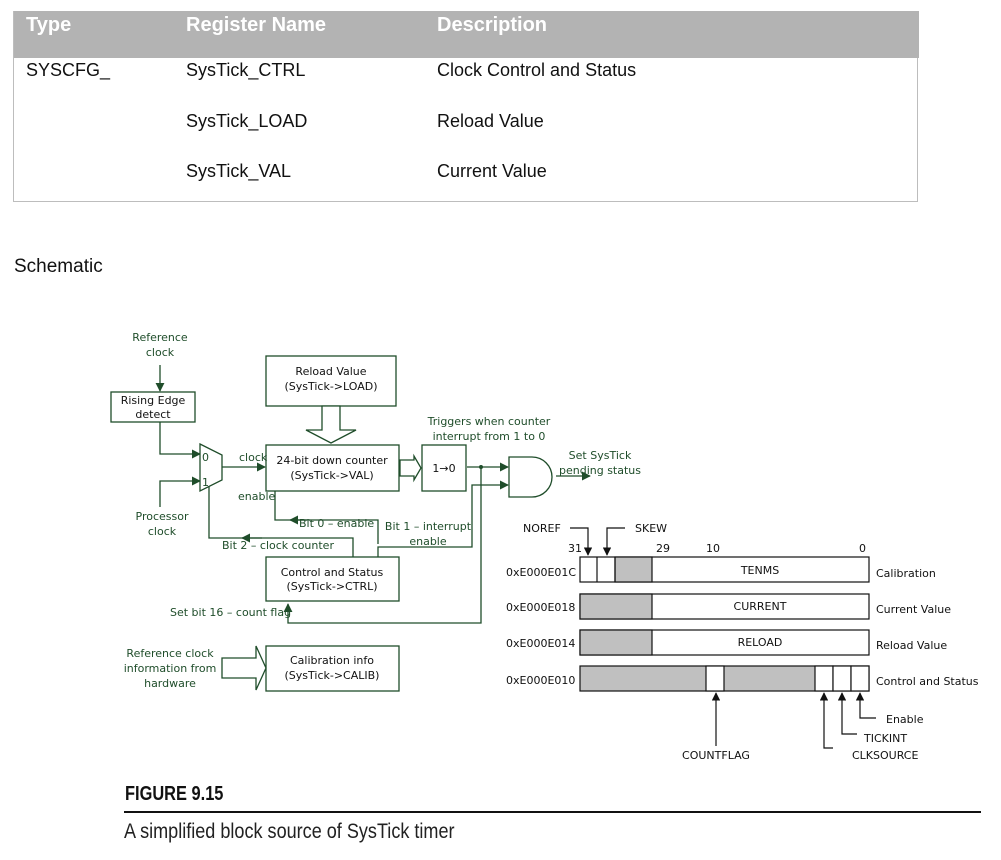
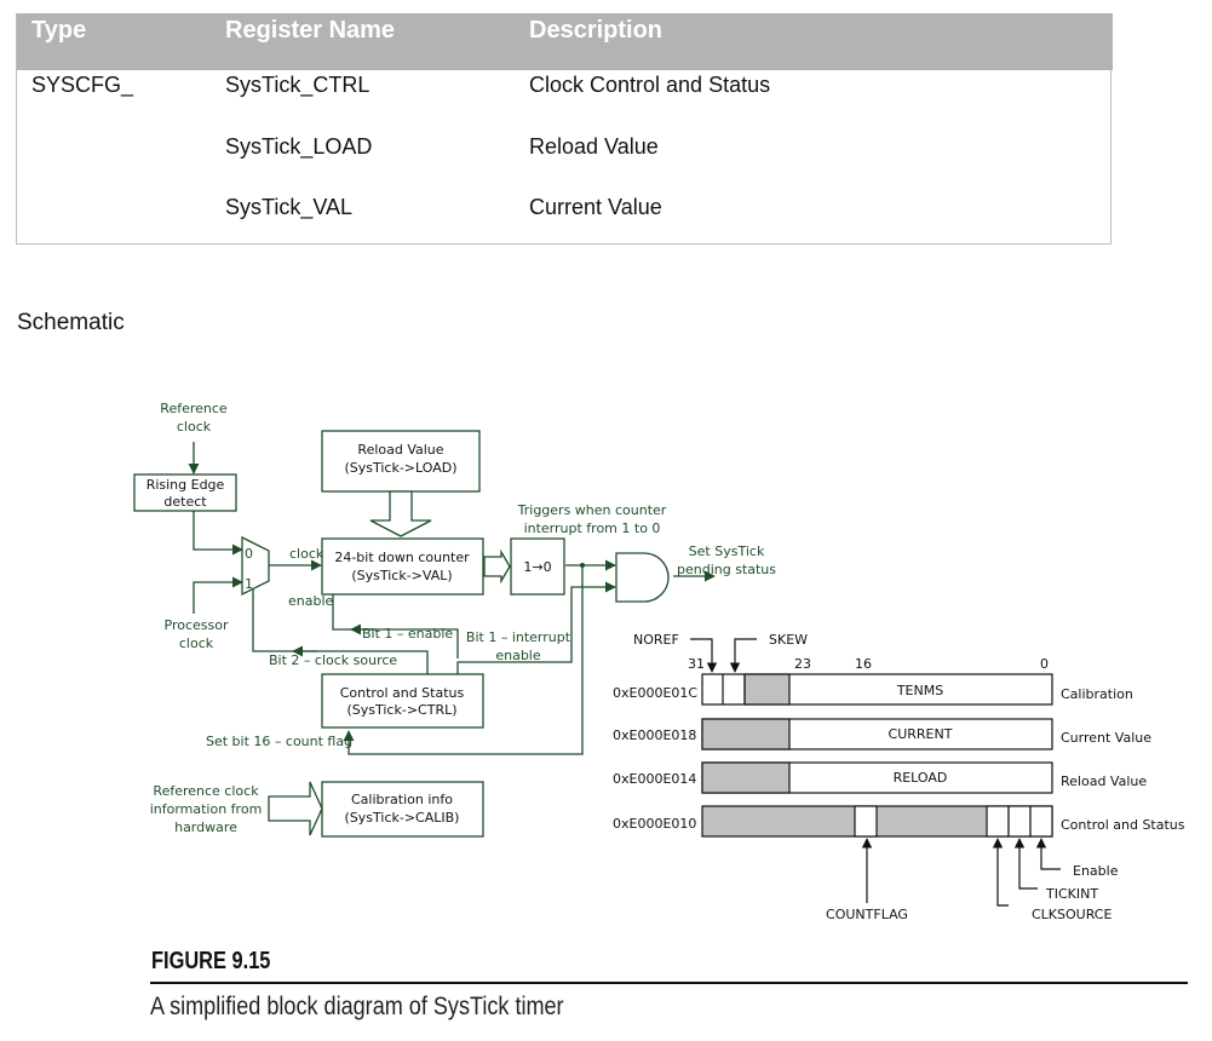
  Type
  Register Name
  Description
  SYSCFG_
  SysTick_CTRL
  Clock Control and Status
  SysTick_LOAD
  Reload Value
  SysTick_VAL
  Current Value
  Schematic
  Reference
  clock
  Rising Edge
  detect
  Processor
  clock
  0
  1
  clock
  enable
  Reload Value
  (SysTick->LOAD)
  24-bit down counter
  (SysTick->VAL)
  1→0
  Triggers when counter
  interrupt from 1 to 0
  Set SysTick
  pending status
- Bit 0 – enable
+ Bit 1 – enable
  Bit 1 – interrupt
  enable
- Bit 2 – clock counter
+ Bit 2 – clock source
  Control and Status
  (SysTick->CTRL)
  Set bit 16 – count flag
  Reference clock
  information from
  hardware
  Calibration info
  (SysTick->CALIB)
  NOREF
  SKEW
  31
- 29
+ 23
- 10
+ 16
  0
  0xE000E01C
  TENMS
  Calibration
  0xE000E018
  CURRENT
  Current Value
  0xE000E014
  RELOAD
  Reload Value
  0xE000E010
  Control and Status
  COUNTFLAG
  CLKSOURCE
  TICKINT
  Enable
  FIGURE 9.15
- A simplified block source of SysTick timer
+ A simplified block diagram of SysTick timer
